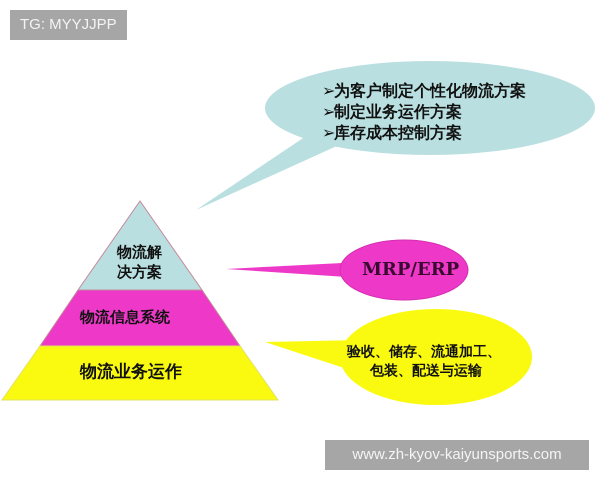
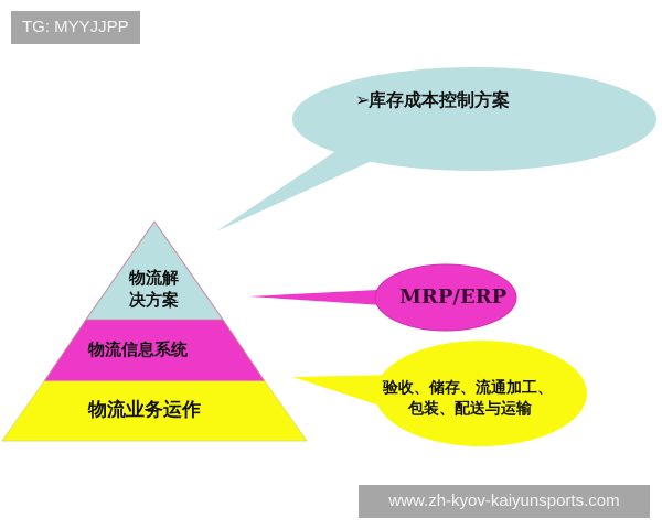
  TG: MYYJJPP
- ➢为客户制定个性化物流方案
- ➢制定业务运作方案
  ➢库存成本控制方案
  物流解
  决方案
  物流信息系统
  物流业务运作
  MRP/ERP
  验收、储存、流通加工、
  包装、配送与运输
  www.zh-kyov-kaiyunsports.com
